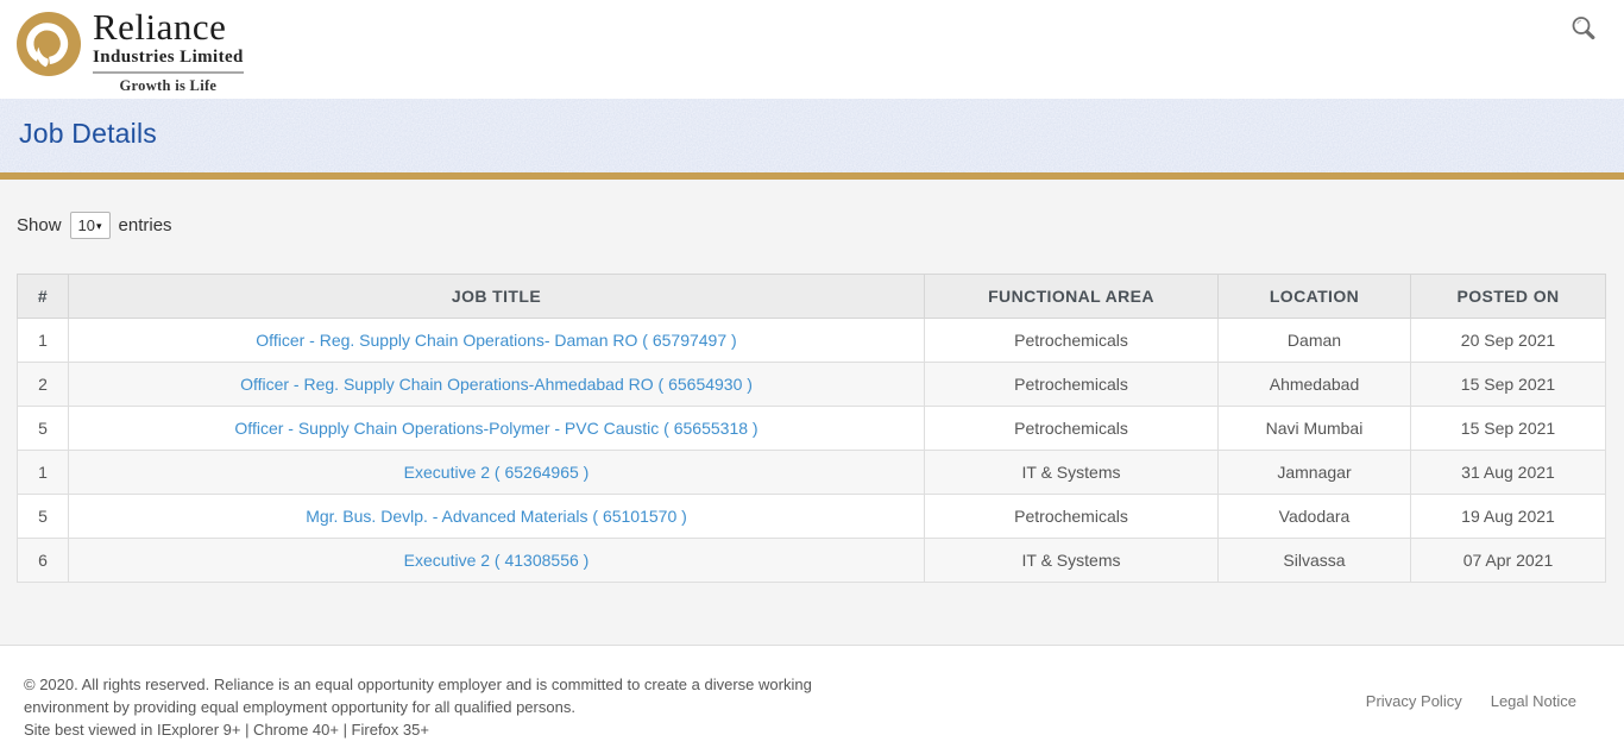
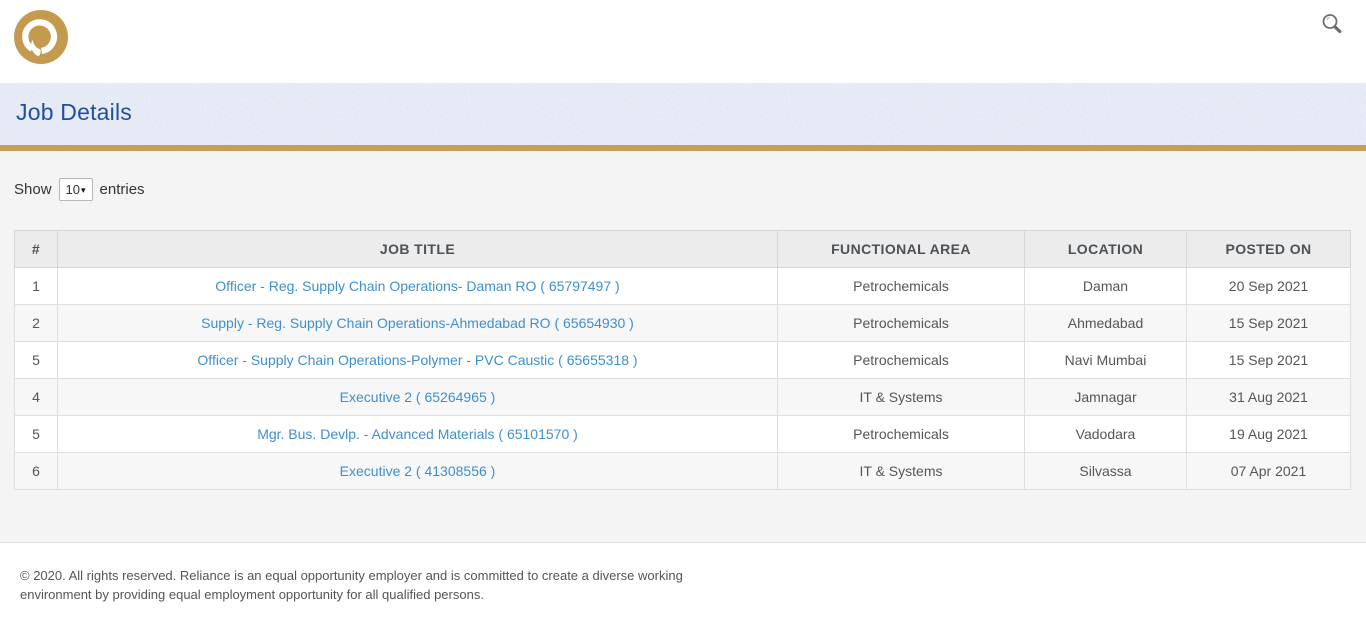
- Reliance
- Industries Limited
- Growth is Life
  Job Details
  Show
  10
  ▾
  entries
  #	JOB TITLE	FUNCTIONAL AREA	LOCATION	POSTED ON
  1	Officer - Reg. Supply Chain Operations- Daman RO ( 65797497 )	Petrochemicals	Daman	20 Sep 2021
- 2	Officer - Reg. Supply Chain Operations-Ahmedabad RO ( 65654930 )	Petrochemicals	Ahmedabad	15 Sep 2021
+ 2	Supply - Reg. Supply Chain Operations-Ahmedabad RO ( 65654930 )	Petrochemicals	Ahmedabad	15 Sep 2021
  5	Officer - Supply Chain Operations-Polymer - PVC Caustic ( 65655318 )	Petrochemicals	Navi Mumbai	15 Sep 2021
- 1	Executive 2 ( 65264965 )	IT & Systems	Jamnagar	31 Aug 2021
+ 4	Executive 2 ( 65264965 )	IT & Systems	Jamnagar	31 Aug 2021
  5	Mgr. Bus. Devlp. - Advanced Materials ( 65101570 )	Petrochemicals	Vadodara	19 Aug 2021
  6	Executive 2 ( 41308556 )	IT & Systems	Silvassa	07 Apr 2021
  © 2020. All rights reserved. Reliance is an equal opportunity employer and is committed to create a diverse working environment by providing equal employment opportunity for all qualified persons.
- Site best viewed in IExplorer 9+ | Chrome 40+ | Firefox 35+
- Privacy Policy
- Legal Notice
